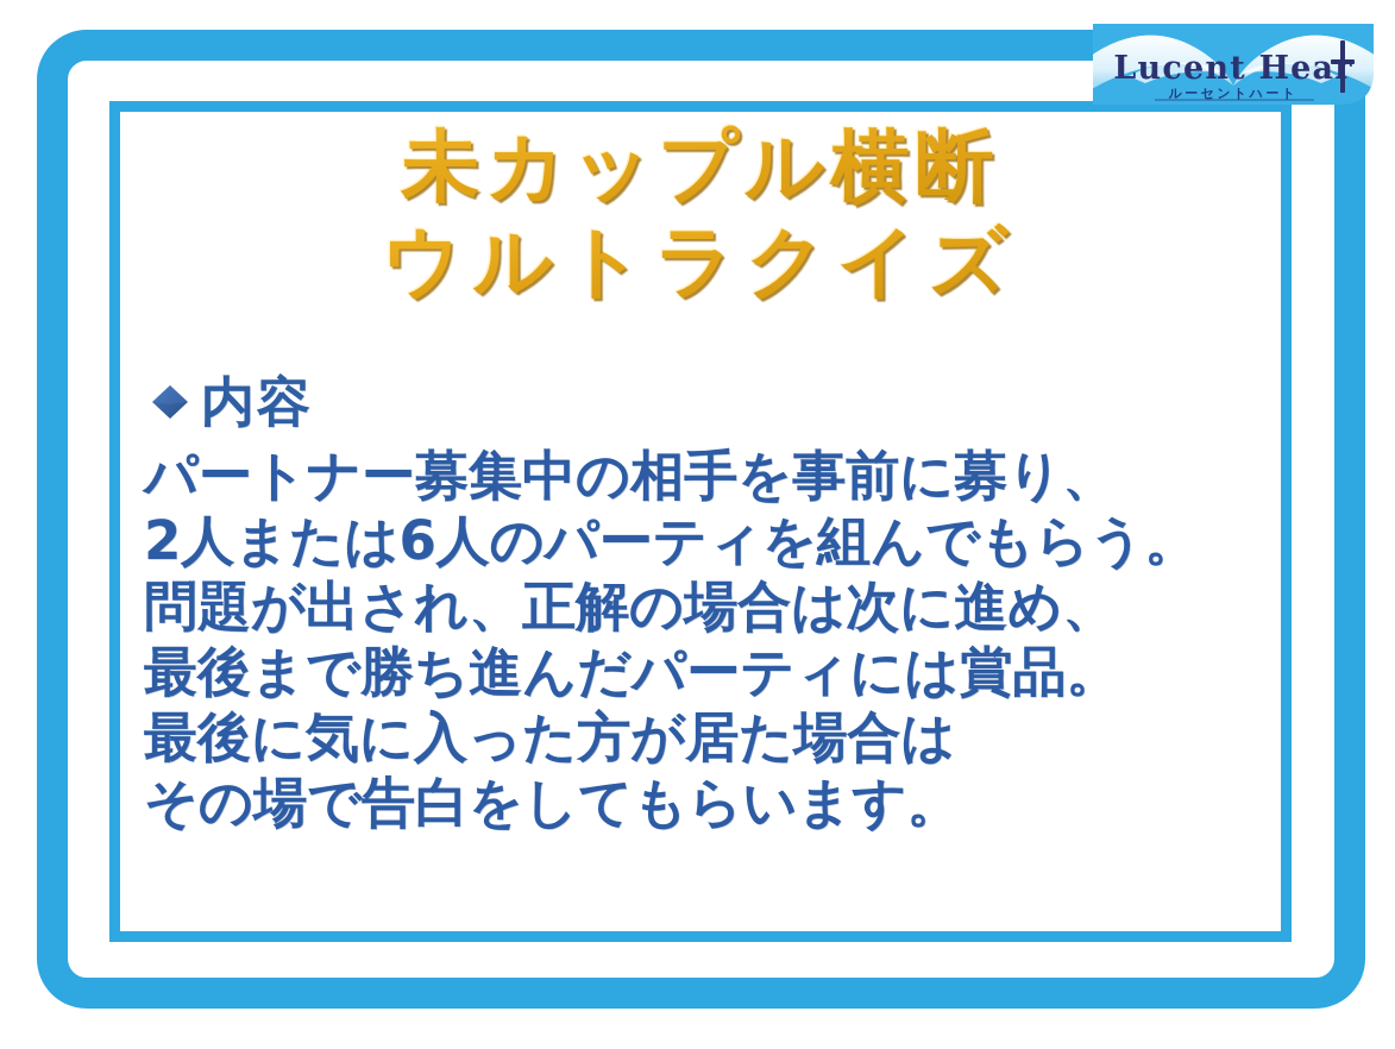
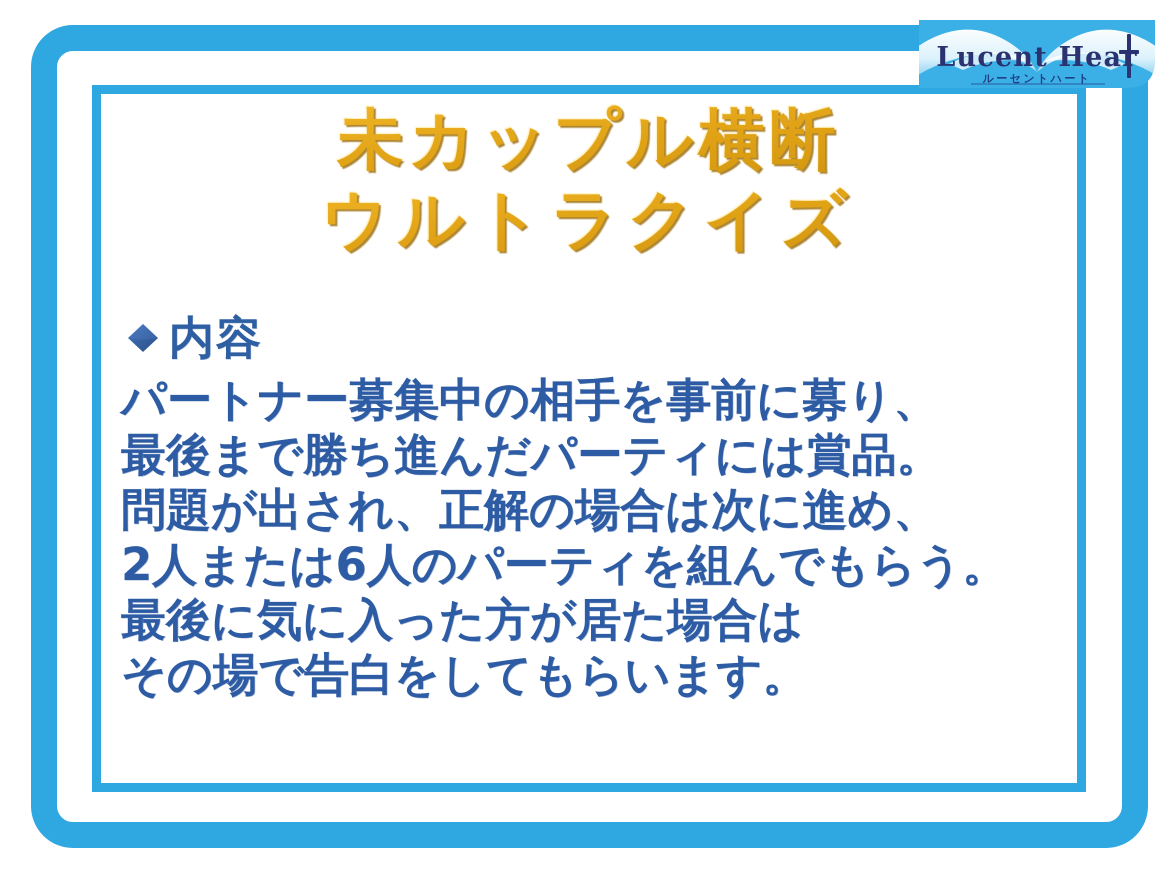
  Lucent Hea
  ルーセントハート
  未カップル横断
  ウルトラクイズ
  内容
  パートナー募集中の相手を事前に募り、
- 2人または6人のパーティを組んでもらう。
+ 最後まで勝ち進んだパーティには賞品。
  問題が出され、正解の場合は次に進め、
- 最後まで勝ち進んだパーティには賞品。
+ 2人または6人のパーティを組んでもらう。
  最後に気に入った方が居た場合は
  その場で告白をしてもらいます。
